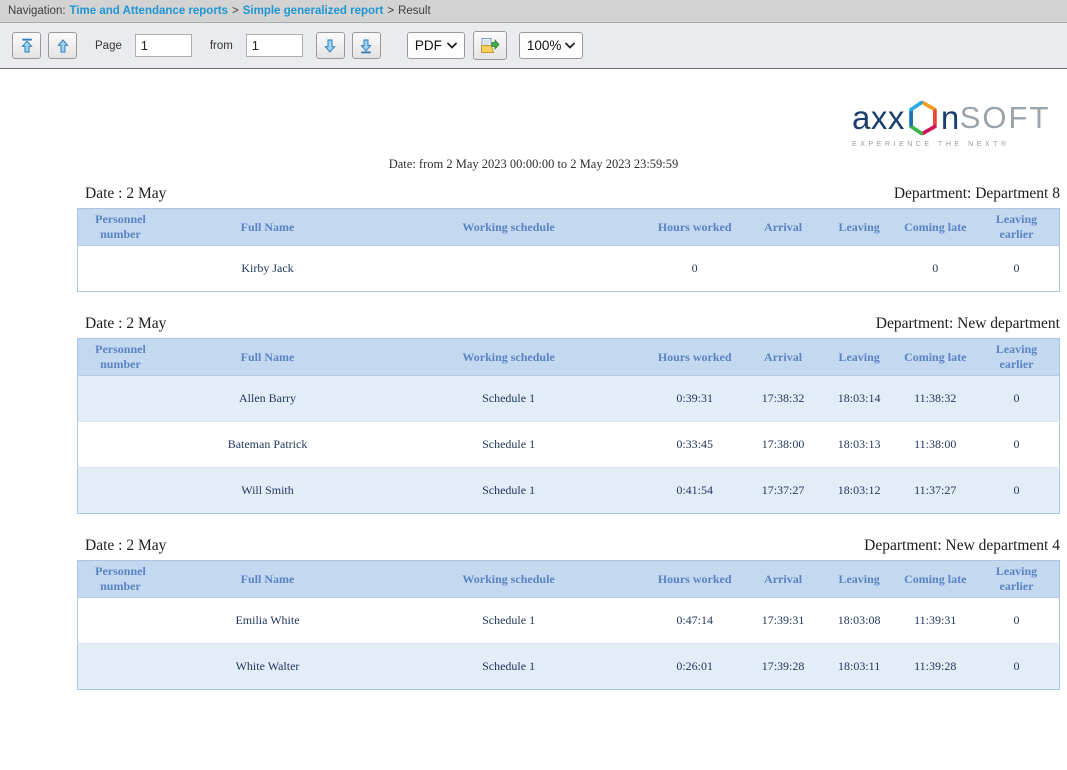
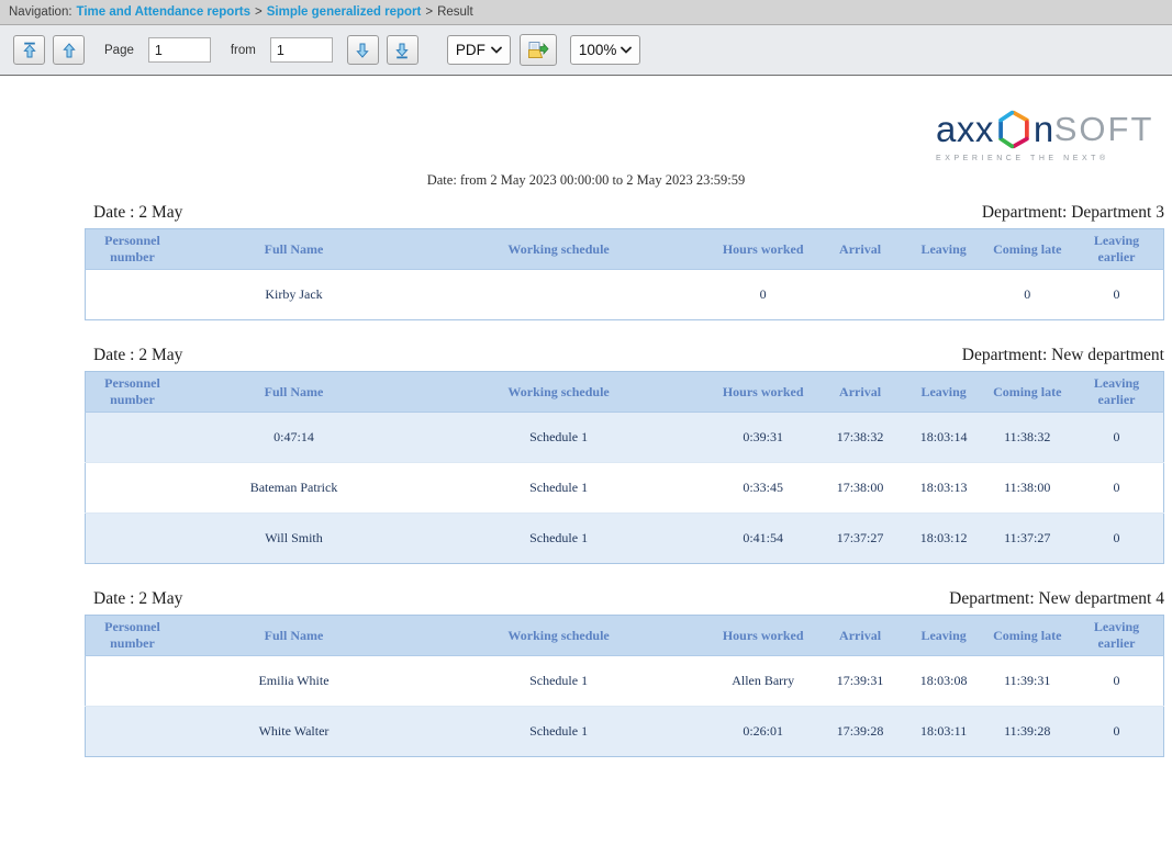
  Navigation:
  Time and Attendance reports
  >
  Simple generalized report
  >
  Result
  Page
  1
  from
  1
  PDF
  100%
  axx
  n
  SOFT
  Date: from 2 May 2023 00:00:00 to 2 May 2023 23:59:59
  Date : 2 May
- Department: Department 8
+ Department: Department 3
  Personnel number	Full Name	Working schedule	Hours worked	Arrival	Leaving	Coming late	Leaving earlier
  	Kirby Jack		0			0	0
  Date : 2 May
  Department: New department
  Personnel number	Full Name	Working schedule	Hours worked	Arrival	Leaving	Coming late	Leaving earlier
- 	Allen Barry	Schedule 1	0:39:31	17:38:32	18:03:14	11:38:32	0
+ 	0:47:14	Schedule 1	0:39:31	17:38:32	18:03:14	11:38:32	0
  	Bateman Patrick	Schedule 1	0:33:45	17:38:00	18:03:13	11:38:00	0
  	Will Smith	Schedule 1	0:41:54	17:37:27	18:03:12	11:37:27	0
  Date : 2 May
  Department: New department 4
  Personnel number	Full Name	Working schedule	Hours worked	Arrival	Leaving	Coming late	Leaving earlier
- 	Emilia White	Schedule 1	0:47:14	17:39:31	18:03:08	11:39:31	0
+ 	Emilia White	Schedule 1	Allen Barry	17:39:31	18:03:08	11:39:31	0
  	White Walter	Schedule 1	0:26:01	17:39:28	18:03:11	11:39:28	0
